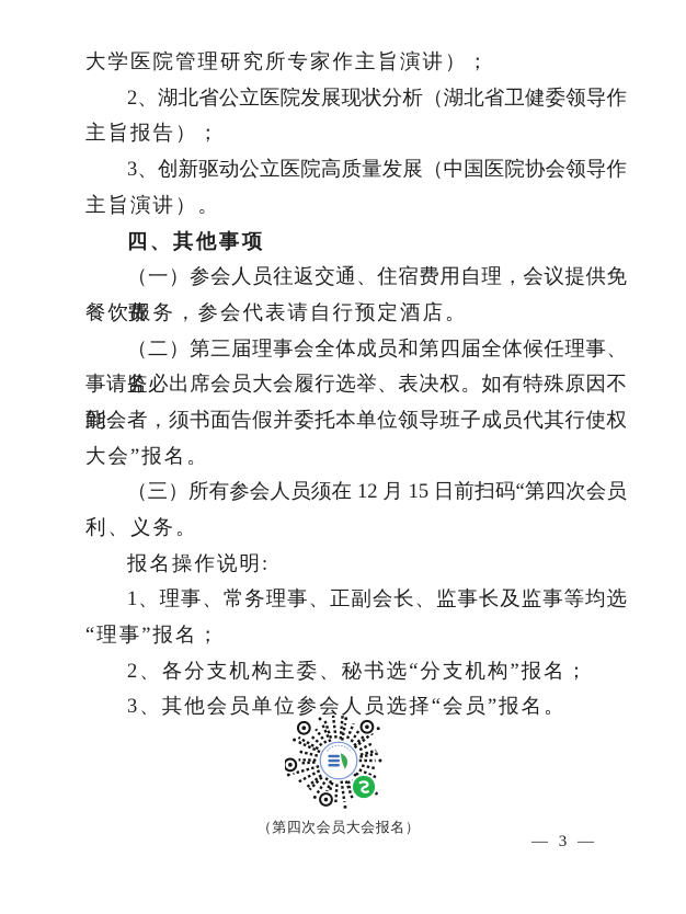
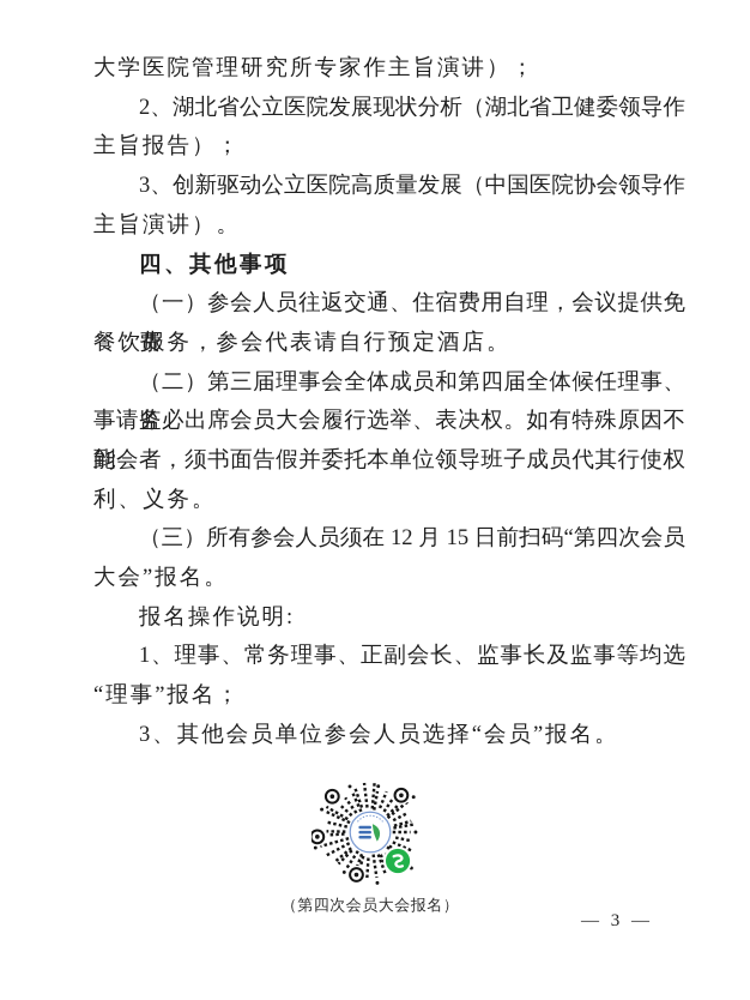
  大学医院管理研究所专家作主旨演讲）；
  2、湖北省公立医院发展现状分析（湖北省卫健委领导作
  主旨报告）；
  3、创新驱动公立医院高质量发展（中国医院协会领导作
  主旨演讲）。
  四、其他事项
  （一）参会人员往返交通、住宿费用自理，会议提供免费
  餐饮服务，参会代表请自行预定酒店。
  （二）第三届理事会全体成员和第四届全体候任理事、监
  事请务必出席会员大会履行选举、表决权。如有特殊原因不能
  到会者，须书面告假并委托本单位领导班子成员代其行使权
- 大会”报名。
+ 利、义务。
  （三）所有参会人员须在 12 月 15 日前扫码“第四次会员
- 利、义务。
+ 大会”报名。
  报名操作说明:
  1、理事、常务理事、正副会长、监事长及监事等均选
  “理事”报名；
- 2、各分支机构主委、秘书选“分支机构”报名；
  3、其他会员单位参会人员选择“会员”报名。
  （第四次会员大会报名）
  — 3 —
